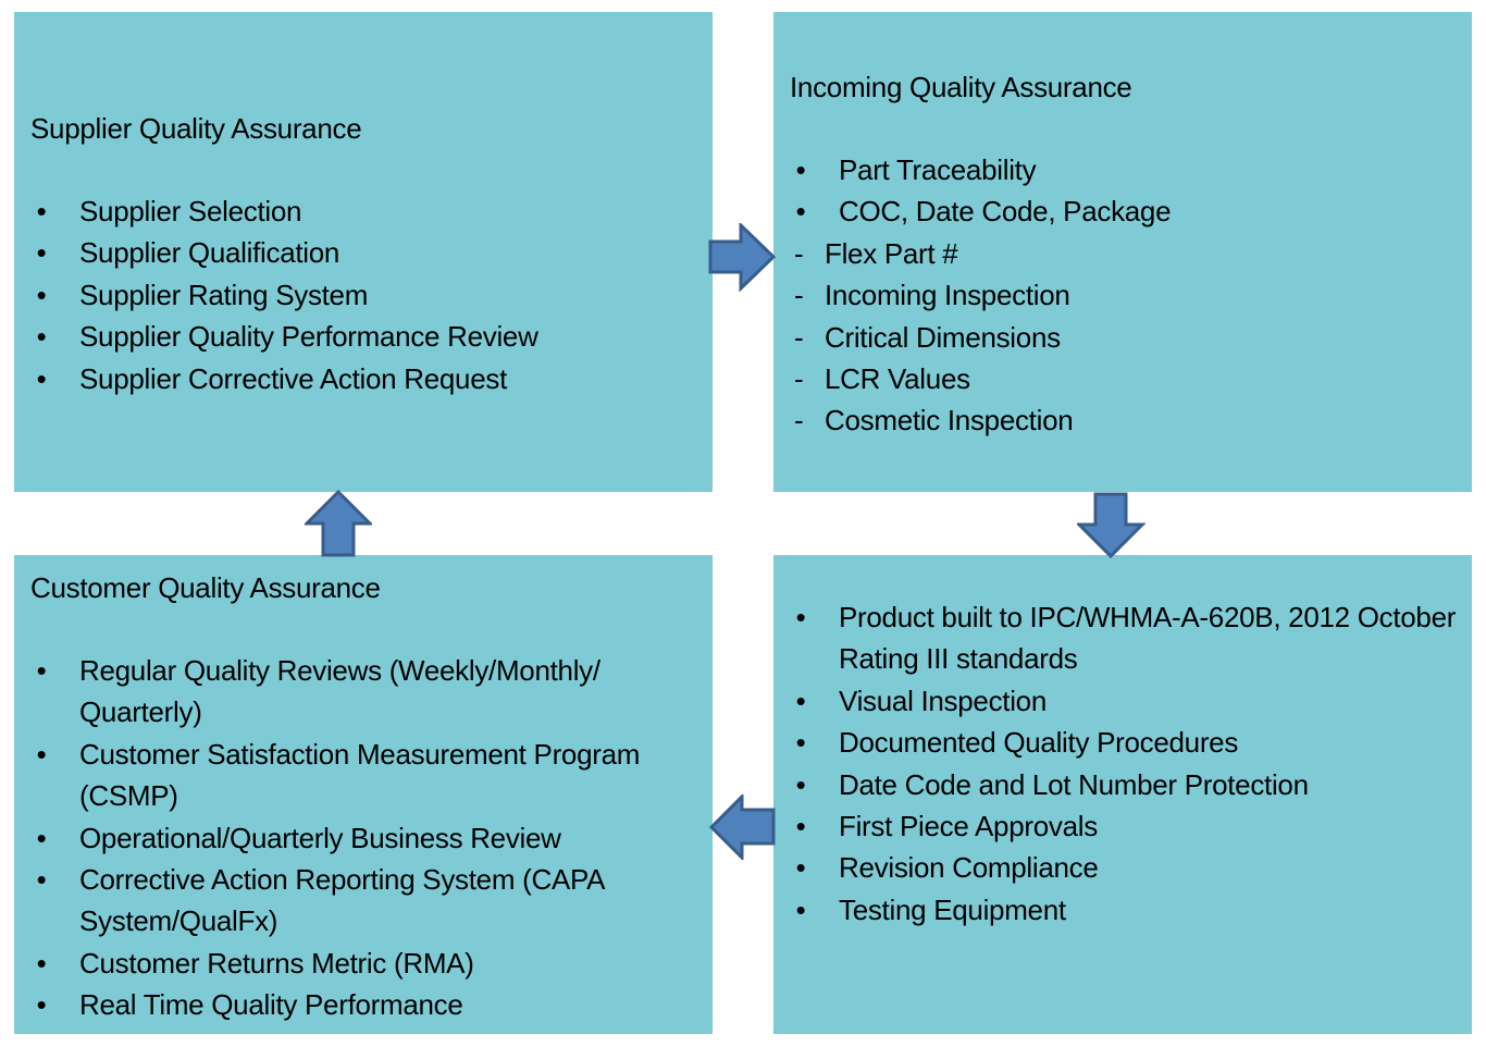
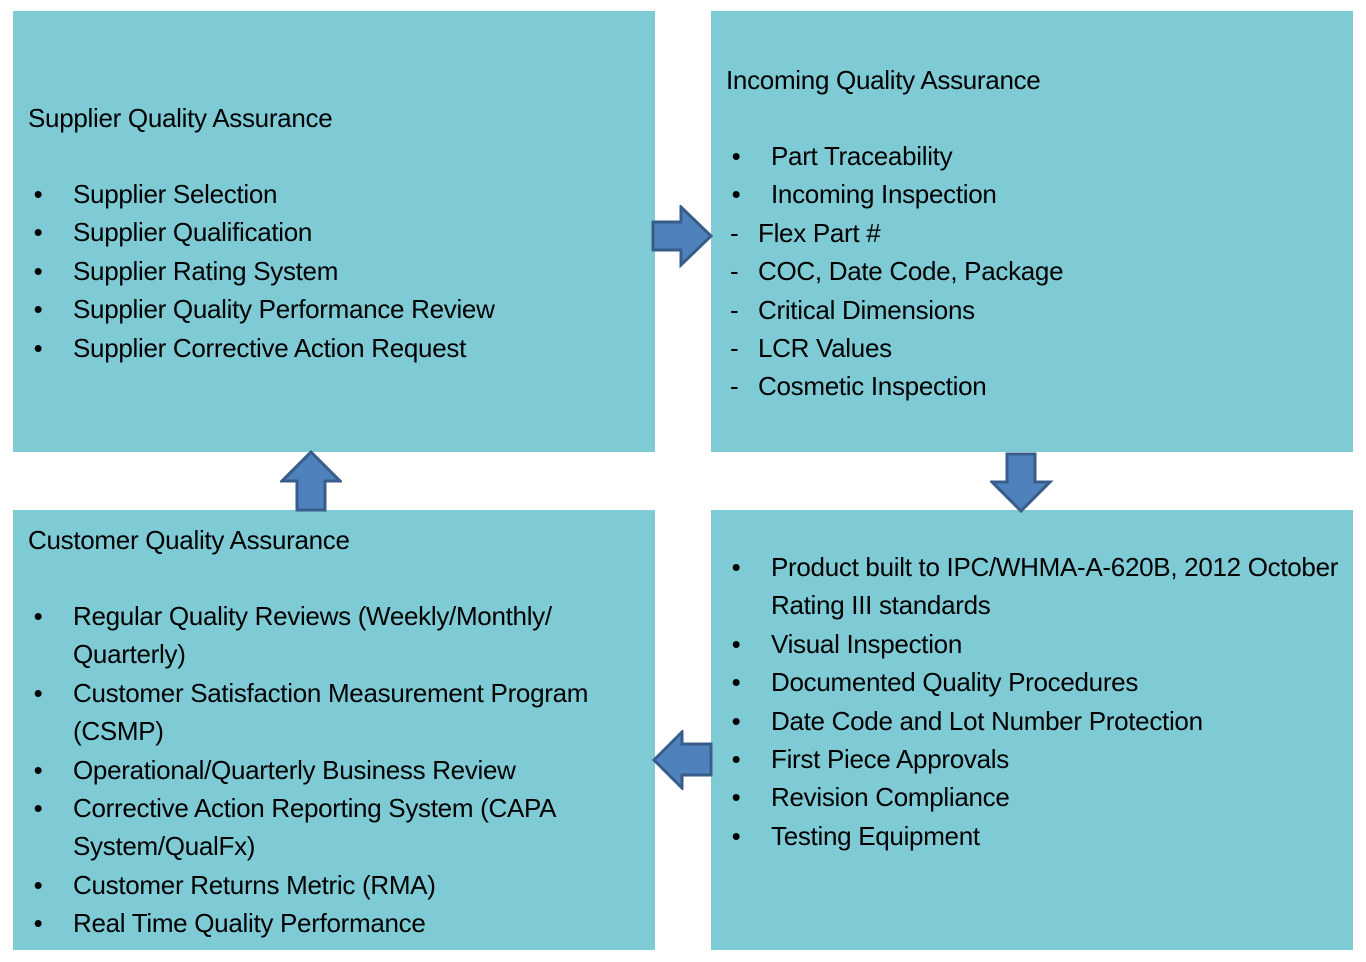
  Supplier Quality Assurance
  •
  Supplier Selection
  •
  Supplier Qualification
  •
  Supplier Rating System
  •
  Supplier Quality Performance Review
  •
  Supplier Corrective Action Request
  Incoming Quality Assurance
  •
  Part Traceability
  •
- COC, Date Code, Package
+ Incoming Inspection
  -
  Flex Part #
  -
- Incoming Inspection
+ COC, Date Code, Package
  -
  Critical Dimensions
  -
  LCR Values
  -
  Cosmetic Inspection
  Customer Quality Assurance
  •
  Regular Quality Reviews (Weekly/Monthly/ Quarterly)
  •
  Customer Satisfaction Measurement Program (CSMP)
  •
  Operational/Quarterly Business Review
  •
  Corrective Action Reporting System (CAPA System/QualFx)
  •
  Customer Returns Metric (RMA)
  •
  Real Time Quality Performance
  •
  Product built to IPC/WHMA-A-620B, 2012 October Rating III standards
  •
  Visual Inspection
  •
  Documented Quality Procedures
  •
  Date Code and Lot Number Protection
  •
  First Piece Approvals
  •
  Revision Compliance
  •
  Testing Equipment
